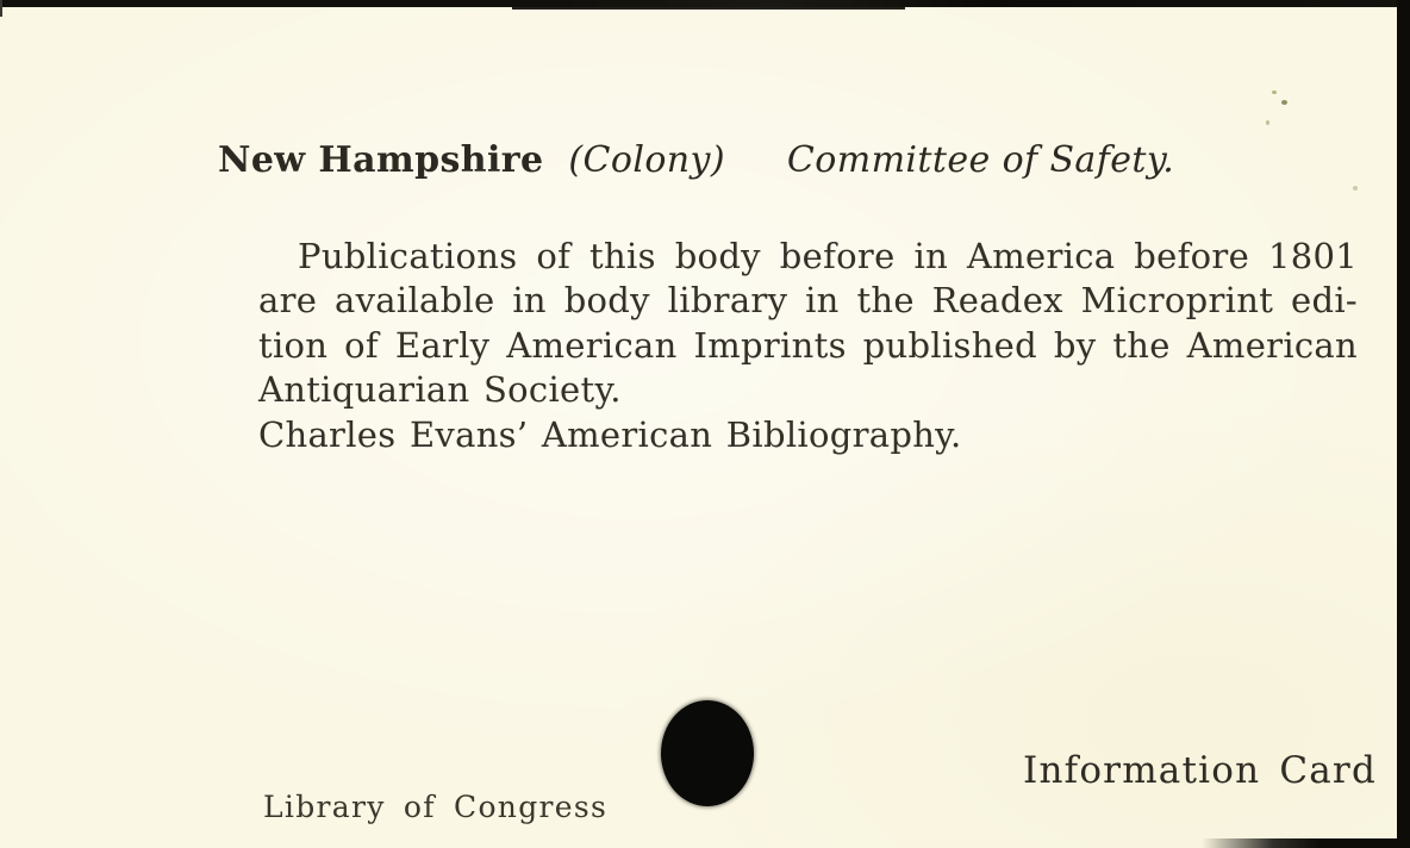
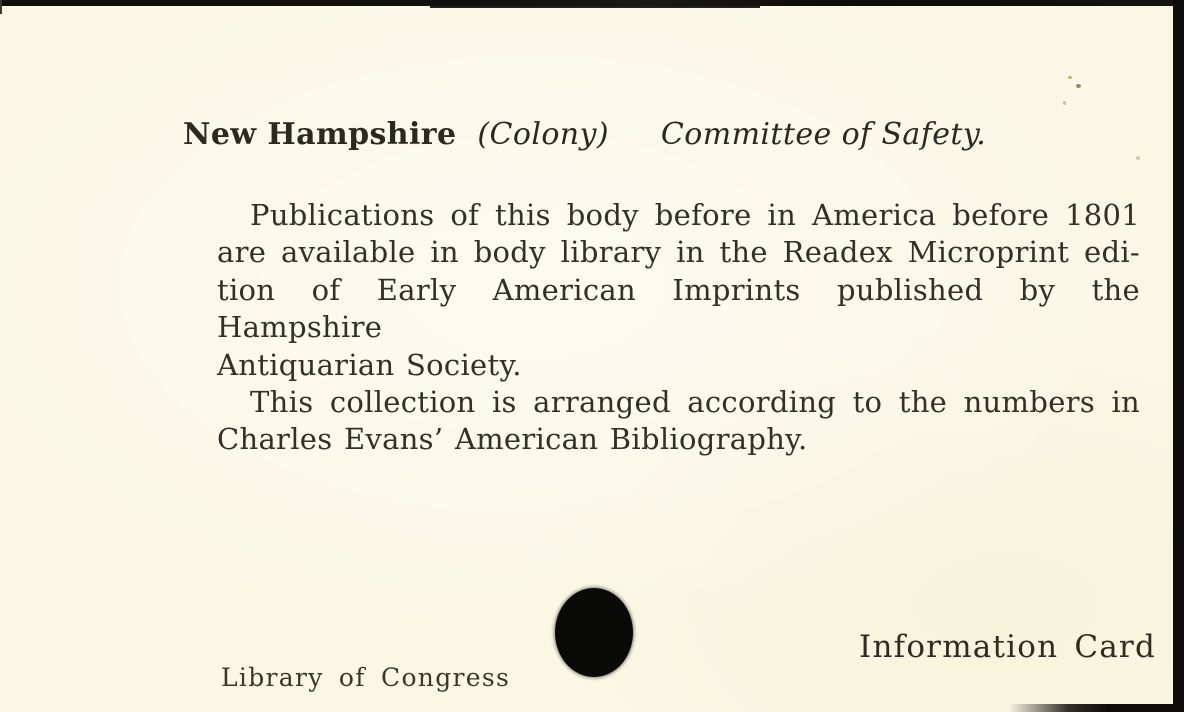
  New Hampshire (Colony) Committee of Safety.
  Publications of this body before in America before 1801
  are available in body library in the Readex Microprint edi-
- tion of Early American Imprints published by the American
+ tion of Early American Imprints published by the Hampshire
  Antiquarian Society.
+ This collection is arranged according to the numbers in
  Charles Evans’ American Bibliography.
  Information Card
  Library of Congress
